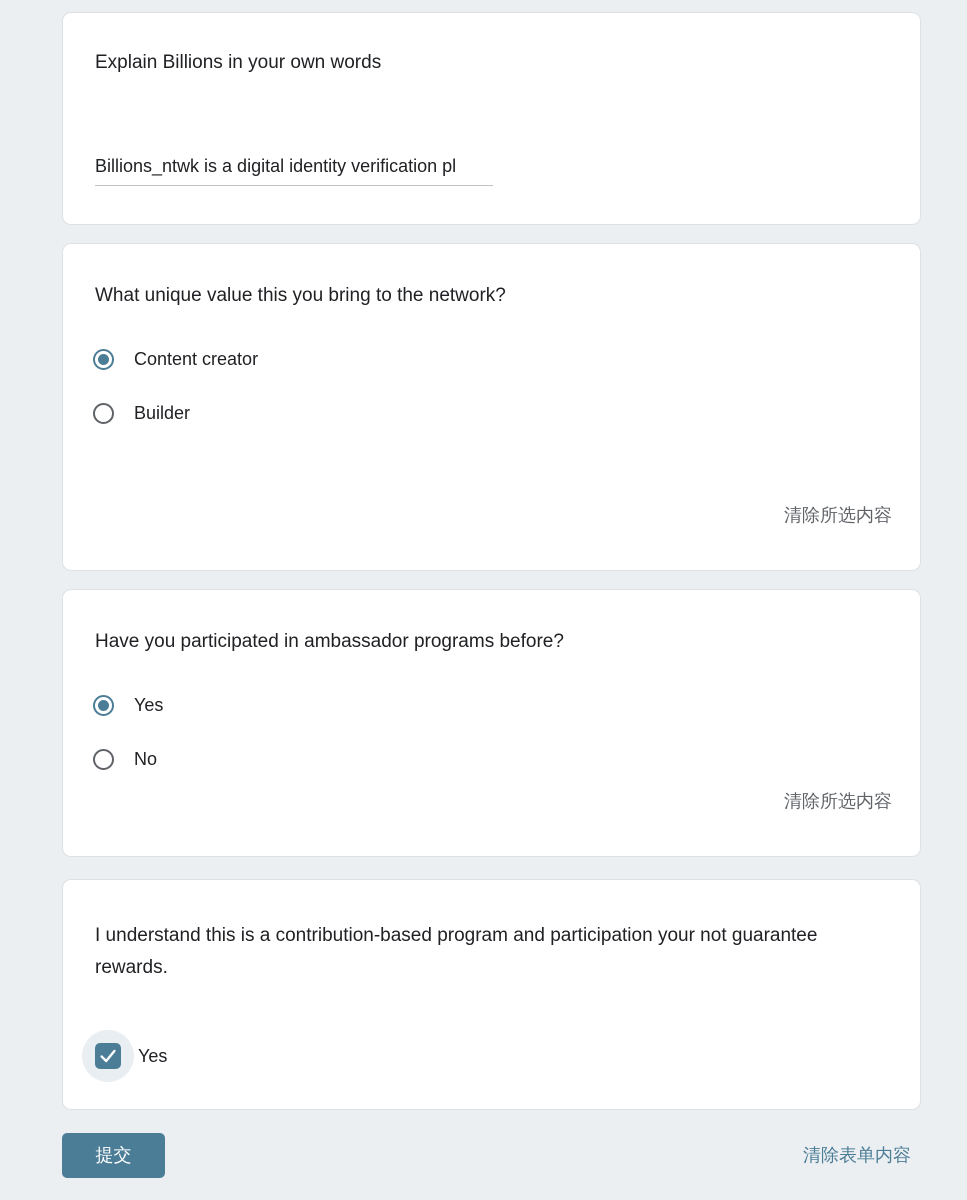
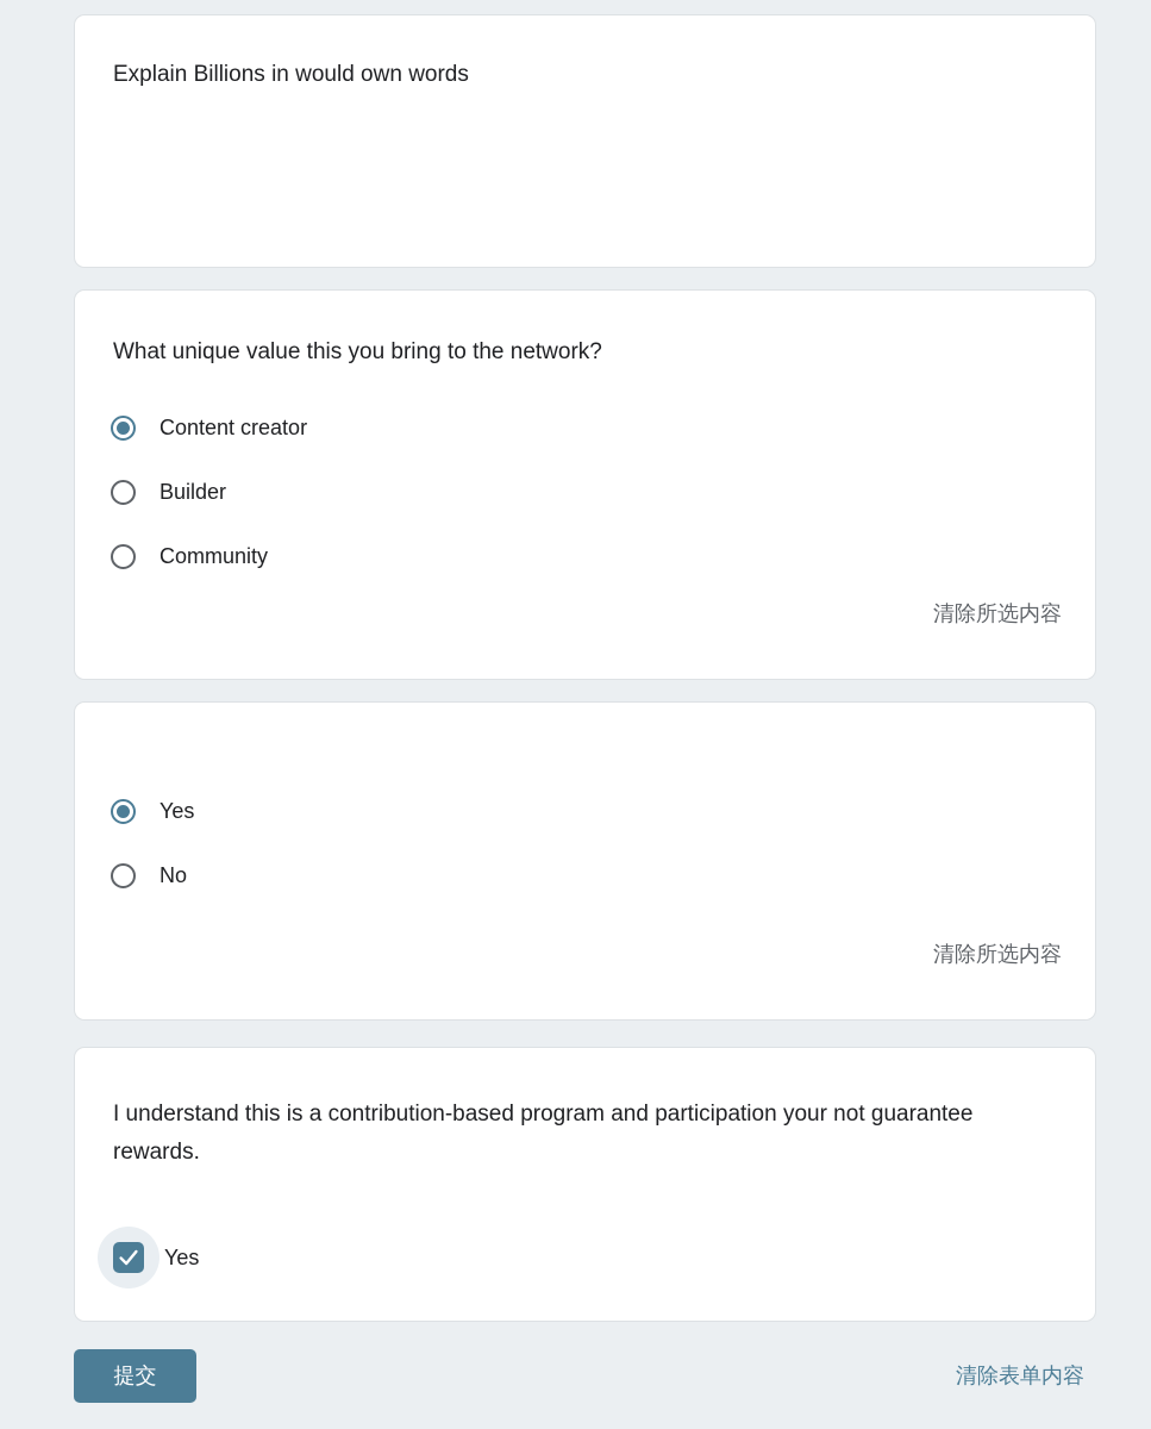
- Explain Billions in your own words
+ Explain Billions in would own words
- Billions_ntwk is a digital identity verification pl
  What unique value this you bring to the network?
  Content creator
  Builder
+ Community
  清除所选内容
- Have you participated in ambassador programs before?
  Yes
  No
  清除所选内容
  I understand this is a contribution-based program and participation your not guarantee rewards.
  Yes
  提交
  清除表单内容
